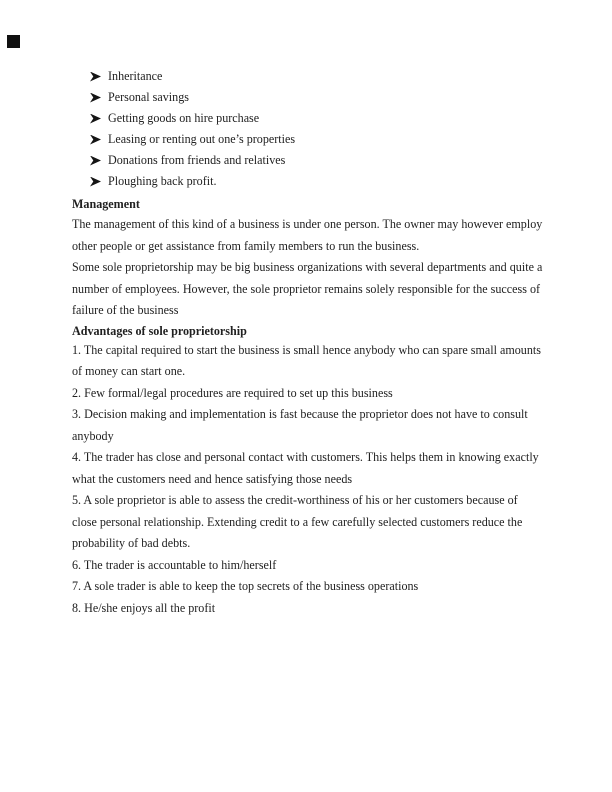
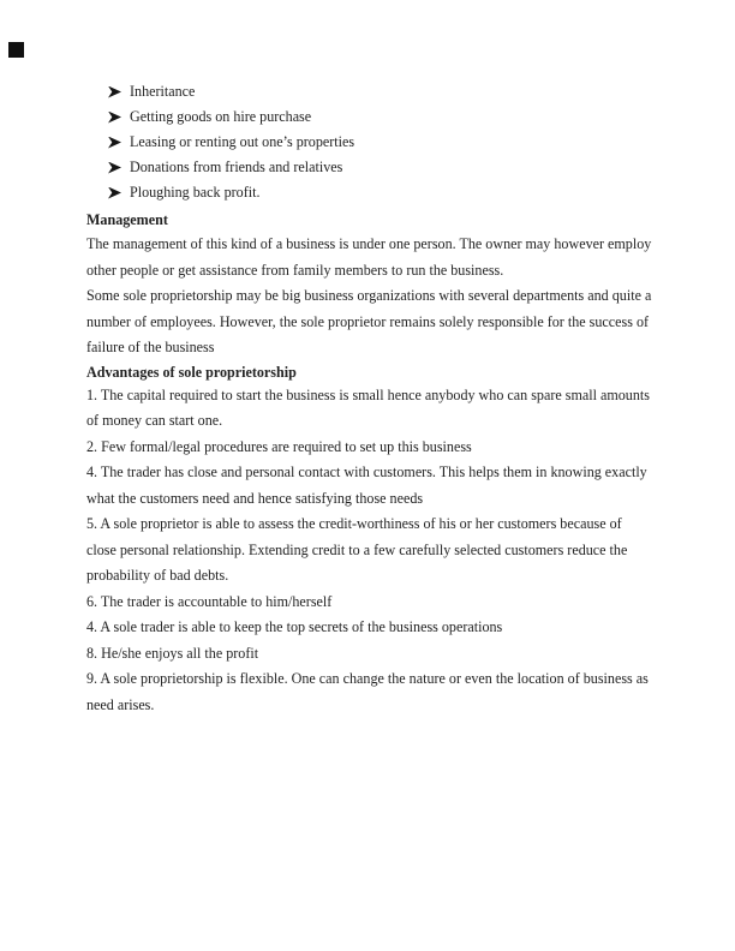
  Inheritance
- Personal savings
  Getting goods on hire purchase
  Leasing or renting out one’s properties
  Donations from friends and relatives
  Ploughing back profit.
  Management
  The management of this kind of a business is under one person. The owner may however employ
  other people or get assistance from family members to run the business.
  Some sole proprietorship may be big business organizations with several departments and quite a
  number of employees. However, the sole proprietor remains solely responsible for the success of
  failure of the business
  Advantages of sole proprietorship
  1. The capital required to start the business is small hence anybody who can spare small amounts
  of money can start one.
  2. Few formal/legal procedures are required to set up this business
- 3. Decision making and implementation is fast because the proprietor does not have to consult
- anybody
  4. The trader has close and personal contact with customers. This helps them in knowing exactly
  what the customers need and hence satisfying those needs
  5. A sole proprietor is able to assess the credit-worthiness of his or her customers because of
  close personal relationship. Extending credit to a few carefully selected customers reduce the
  probability of bad debts.
  6. The trader is accountable to him/herself
- 7. A sole trader is able to keep the top secrets of the business operations
+ 4. A sole trader is able to keep the top secrets of the business operations
  8. He/she enjoys all the profit
+ 9. A sole proprietorship is flexible. One can change the nature or even the location of business as
+ need arises.
